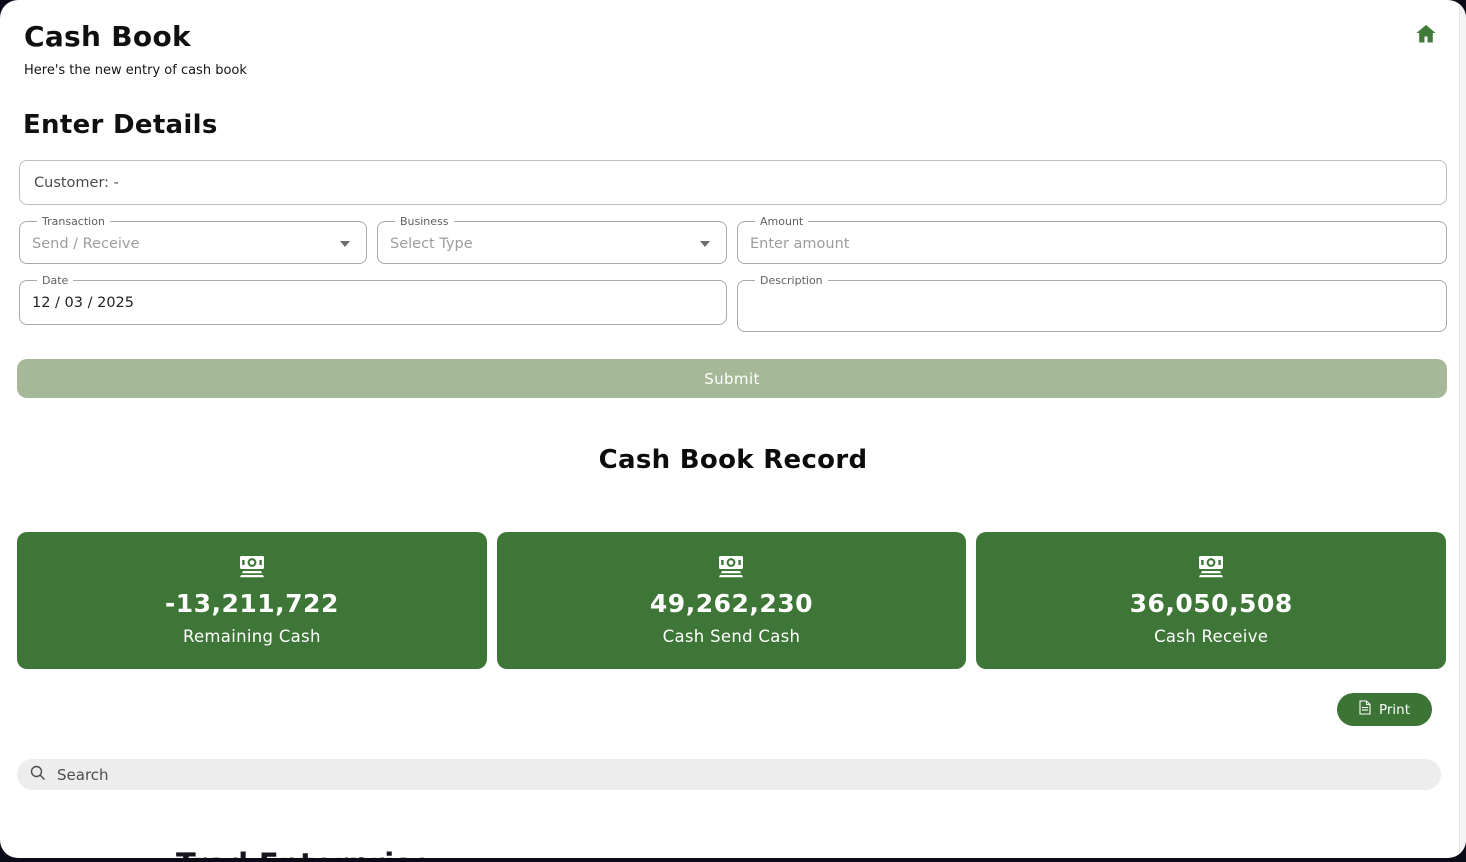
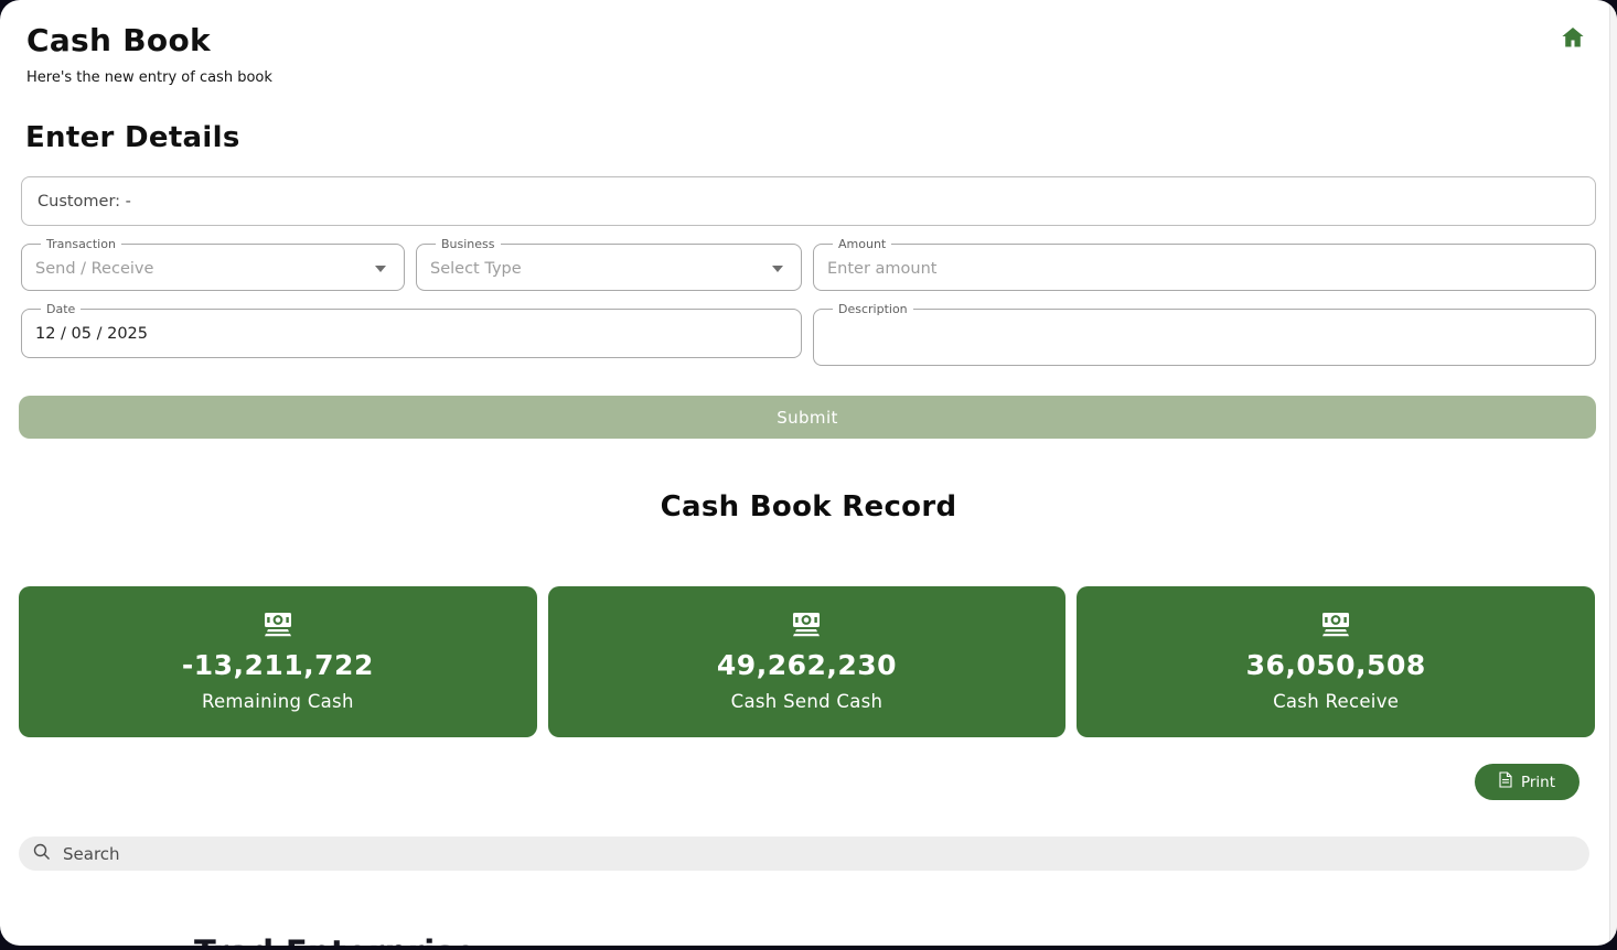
  Cash Book
  Here's the new entry of cash book
  Enter Details
  Customer: -
  Transaction
  Send / Receive
  Business
  Select Type
  Amount
  Enter amount
  Date
- 12 / 03 / 2025
+ 12 / 05 / 2025
  Description
  Submit
  Cash Book Record
  -13,211,722
  Remaining Cash
  49,262,230
  Cash Send Cash
  36,050,508
  Cash Receive
  Print
  Search
